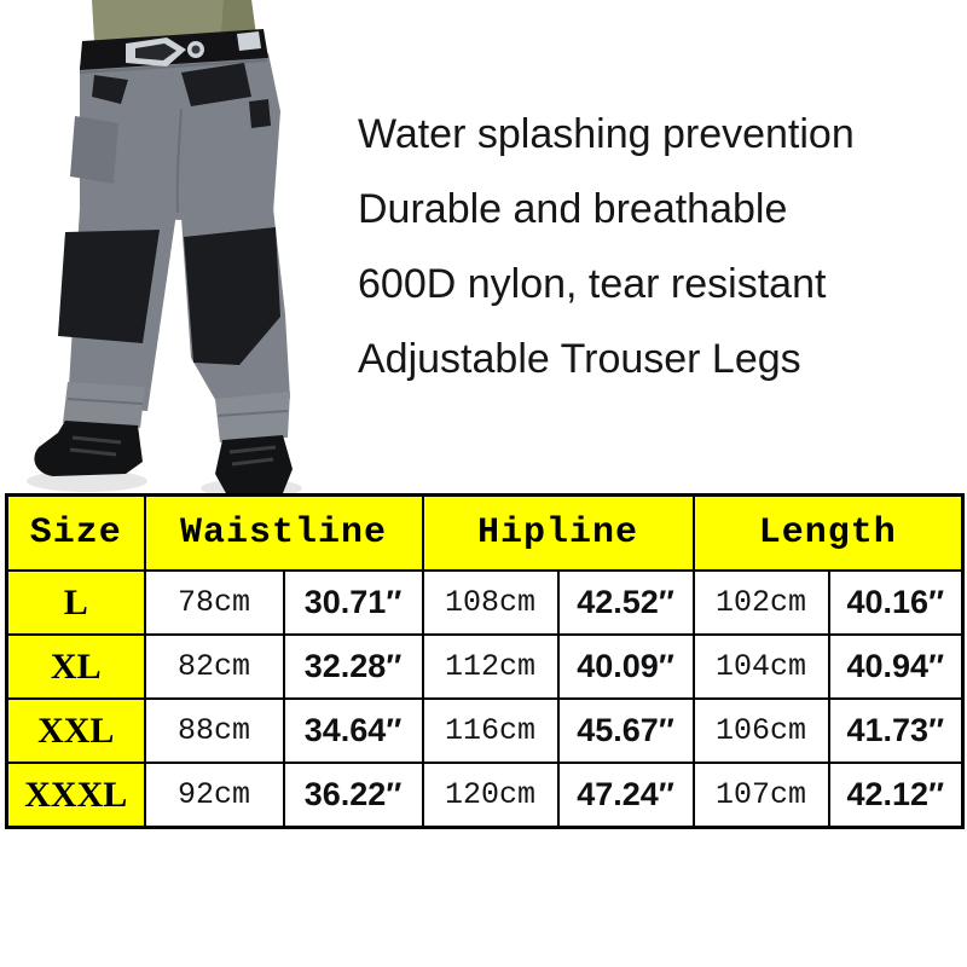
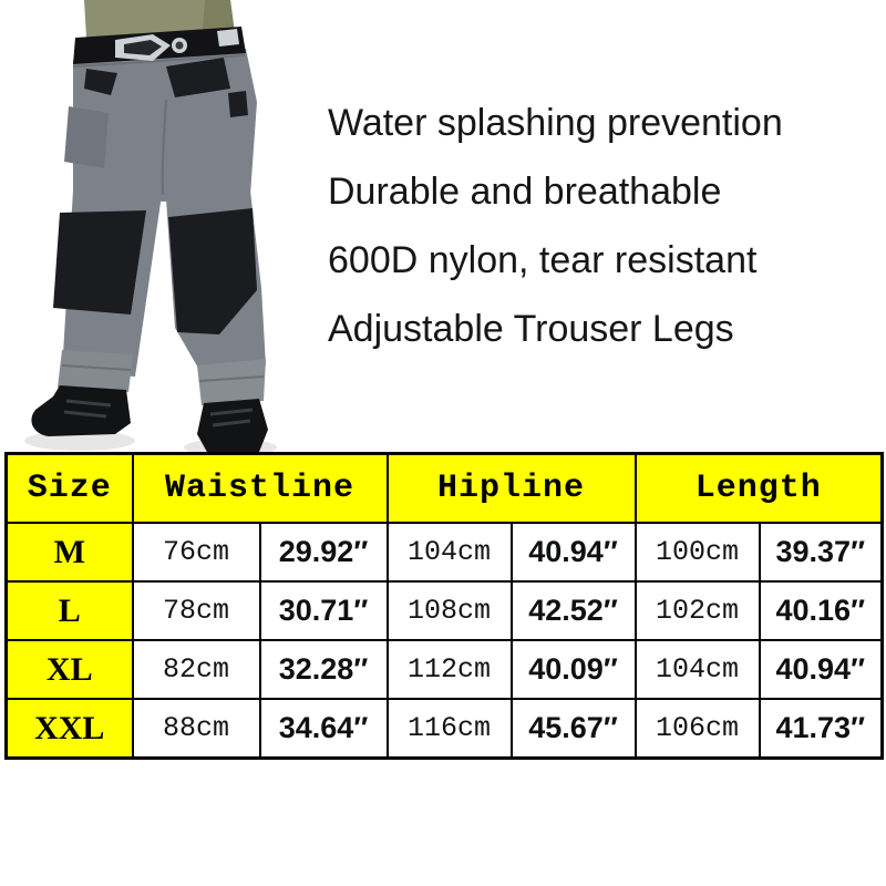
  Water splashing prevention
  Durable and breathable
  600D nylon, tear resistant
  Adjustable Trouser Legs
  Size	Waistline	Hipline	Length
+ M	76cm	29.92″	104cm	40.94″	100cm	39.37″
  L	78cm	30.71″	108cm	42.52″	102cm	40.16″
  XL	82cm	32.28″	112cm	40.09″	104cm	40.94″
  XXL	88cm	34.64″	116cm	45.67″	106cm	41.73″
- XXXL	92cm	36.22″	120cm	47.24″	107cm	42.12″
